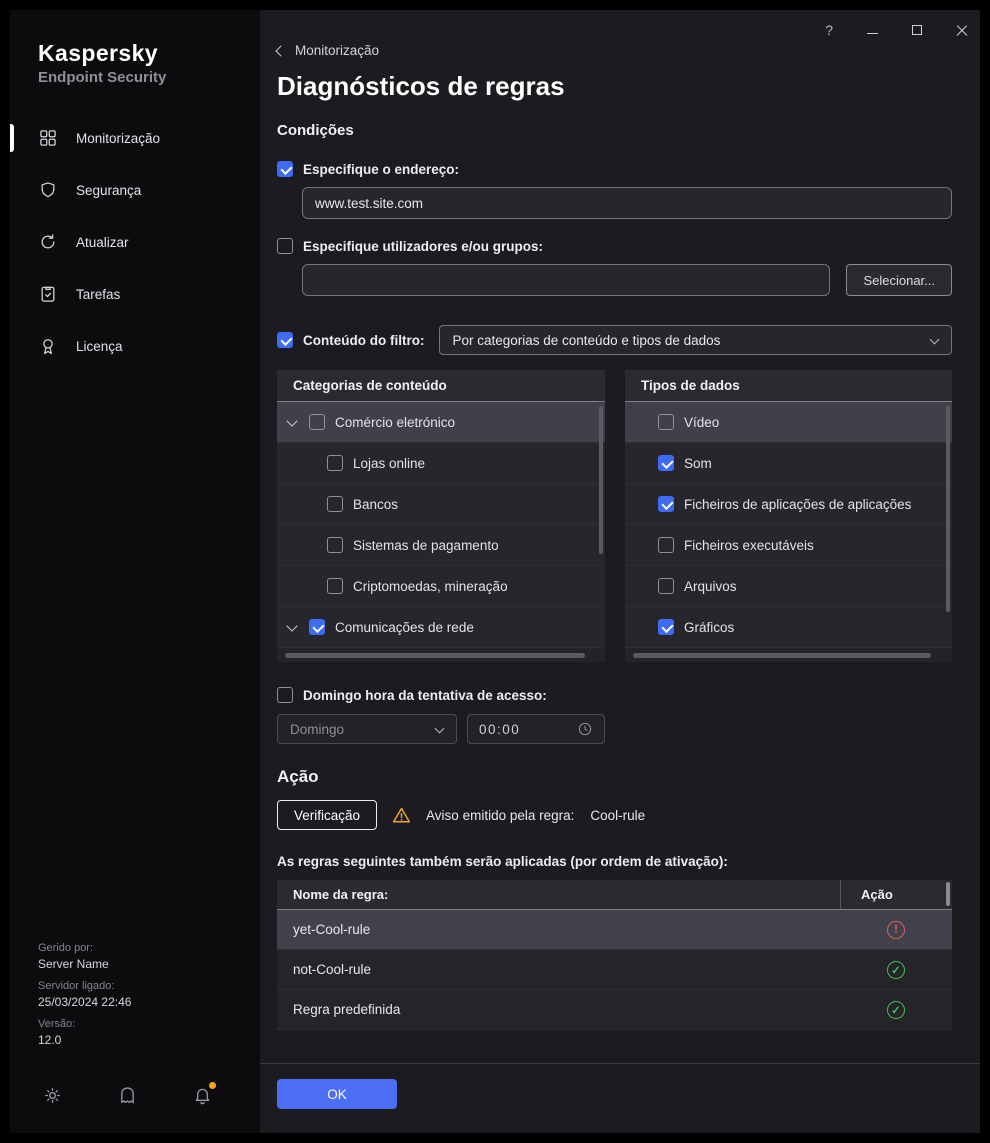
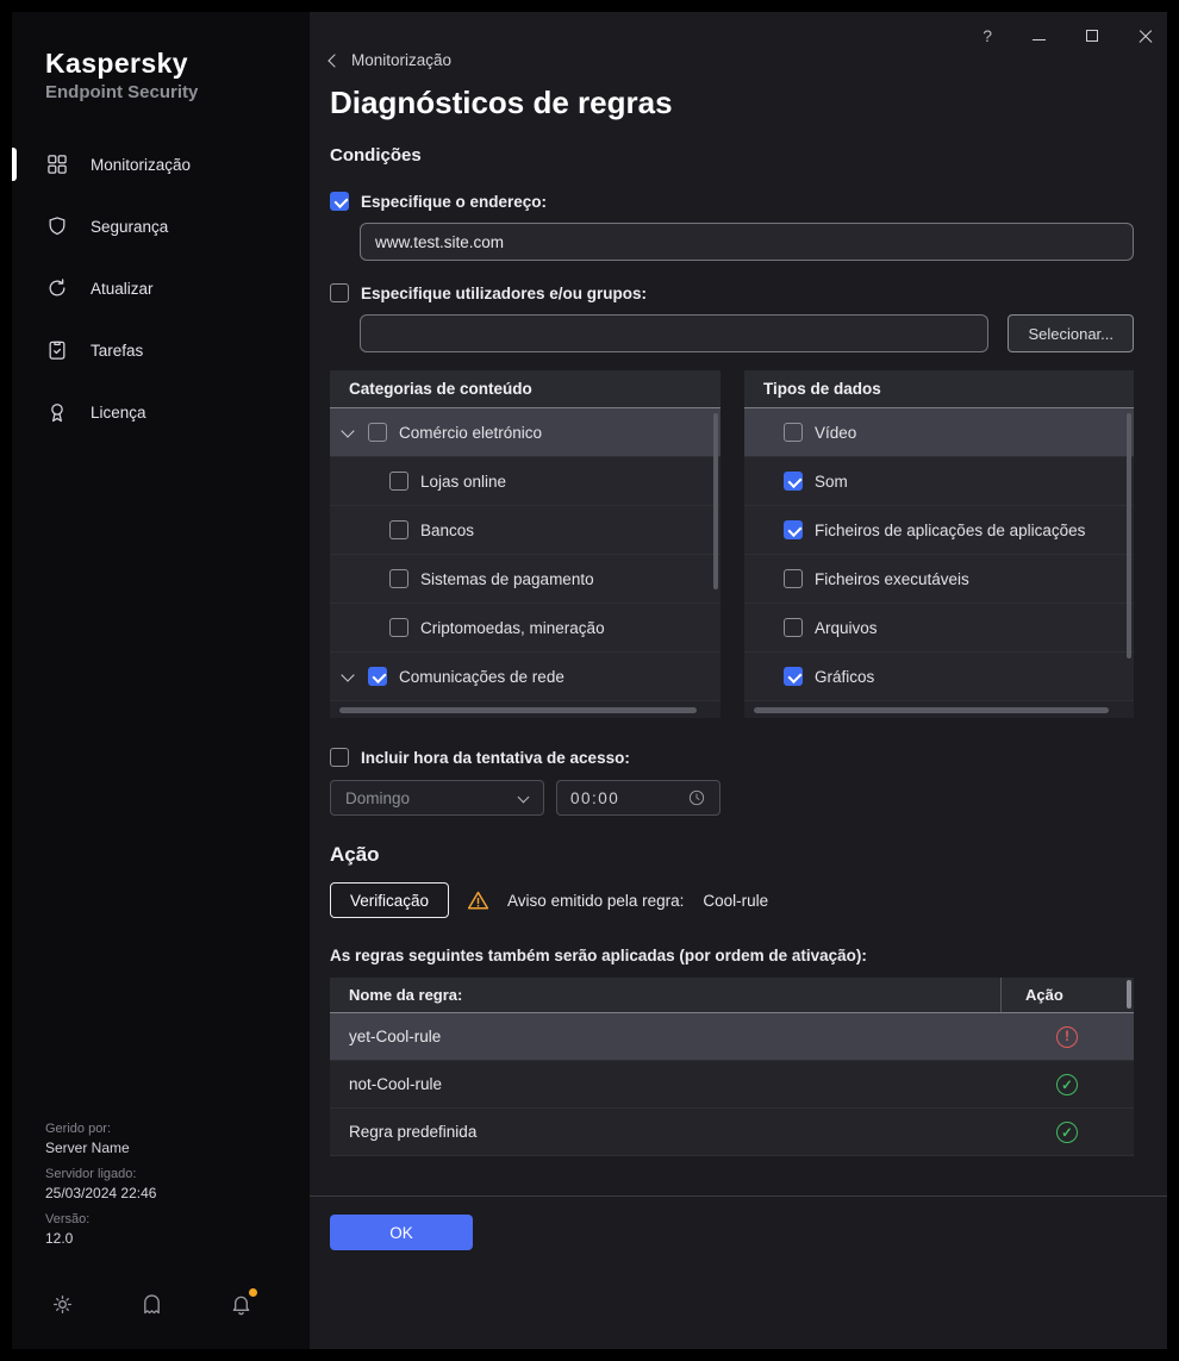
  Kaspersky
  Endpoint Security
  Monitorização
  Segurança
  Atualizar
  Tarefas
  Licença
  Gerido por:
  Server Name
  Servidor ligado:
  25/03/2024 22:46
  Versão:
  12.0
  ?
  Monitorização
  Diagnósticos de regras
  Condições
  Especifique o endereço:
  www.test.site.com
  Especifique utilizadores e/ou grupos:
  Selecionar...
- Conteúdo do filtro:
- Por categorias de conteúdo e tipos de dados
  Categorias de conteúdo
  Comércio eletrónico
  Lojas online
  Bancos
  Sistemas de pagamento
  Criptomoedas, mineração
  Comunicações de rede
  Tipos de dados
  Vídeo
  Som
  Ficheiros de aplicações de aplicações
  Ficheiros executáveis
  Arquivos
  Gráficos
- Domingo hora da tentativa de acesso:
+ Incluir hora da tentativa de acesso:
  Domingo
  00:00
  Ação
  Verificação
  Aviso emitido pela regra:
  Cool-rule
  As regras seguintes também serão aplicadas (por ordem de ativação):
  Nome da regra:
  Ação
  yet-Cool-rule
  !
  not-Cool-rule
  ✓
  Regra predefinida
  ✓
  OK
